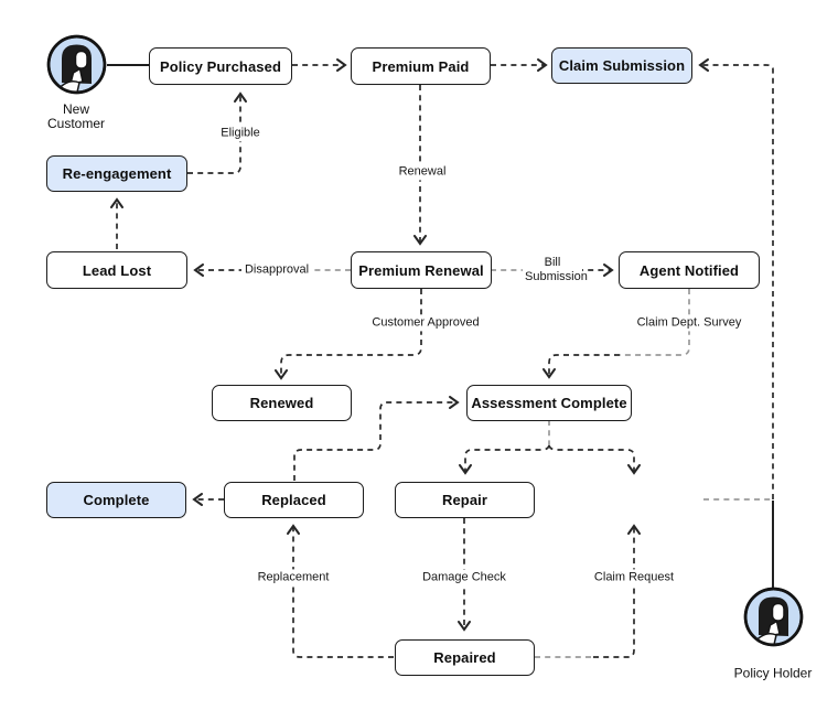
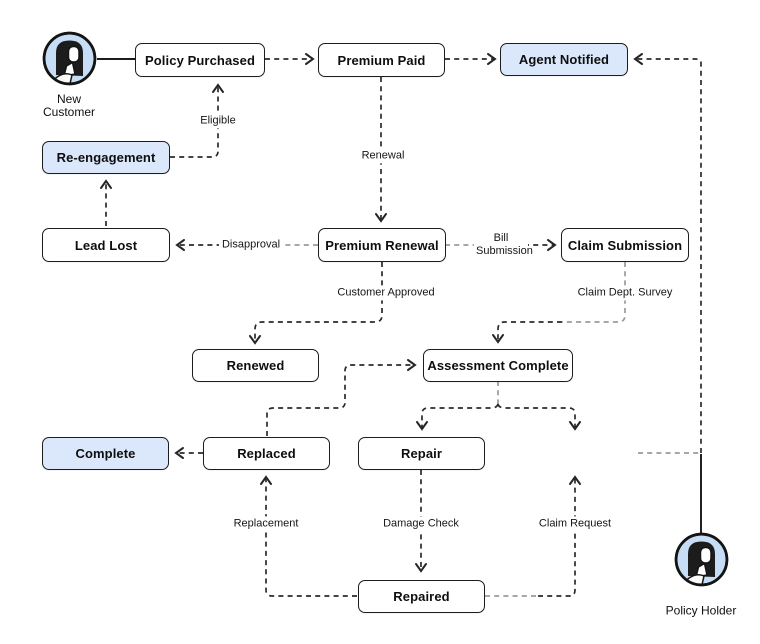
  Policy Purchased
  Premium Paid
- Claim Submission
+ Agent Notified
  Re-engagement
  Lead Lost
  Premium Renewal
- Agent Notified
+ Claim Submission
  Renewed
  Assessment Complete
  Complete
  Replaced
  Repair
  Repaired
  Eligible
  Renewal
  Disapproval
  Bill Submission
  Customer Approved
  Claim Dept. Survey
  Replacement
  Damage Check
  Claim Request
  New Customer
  Policy Holder
